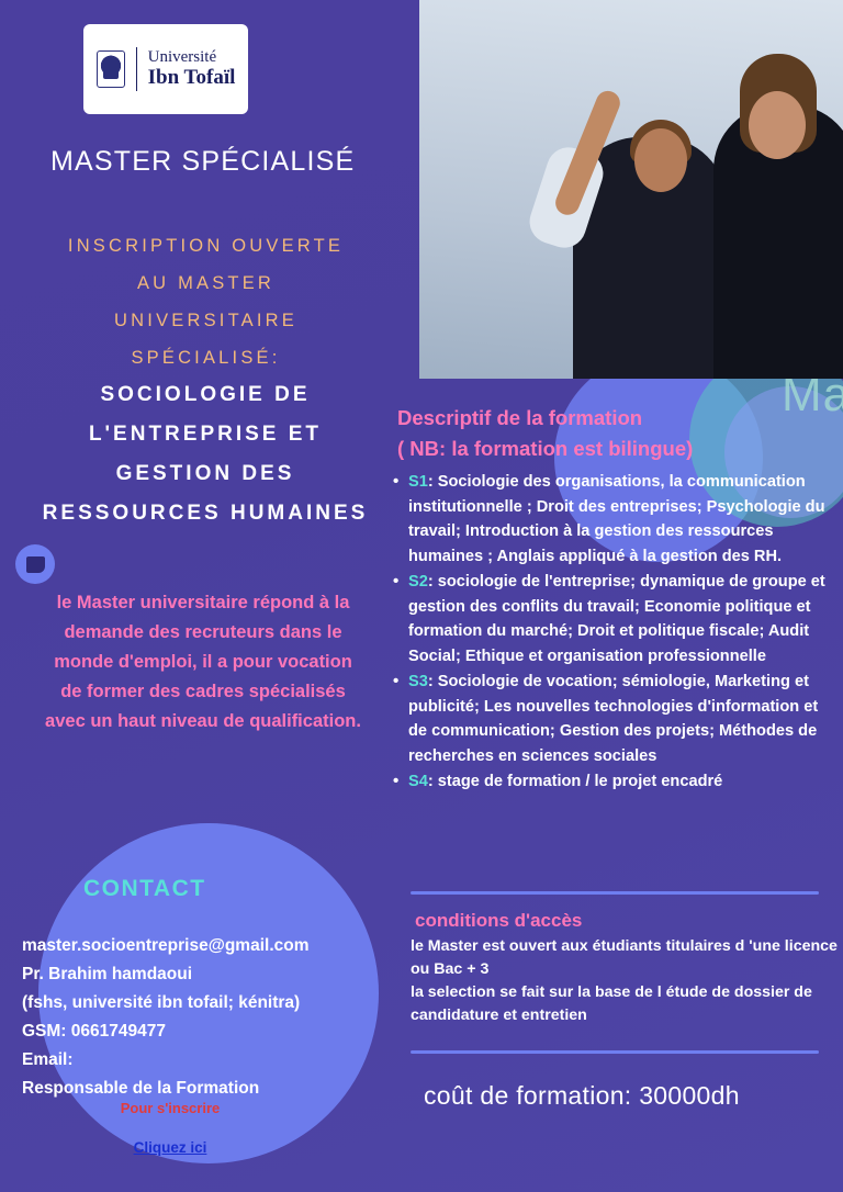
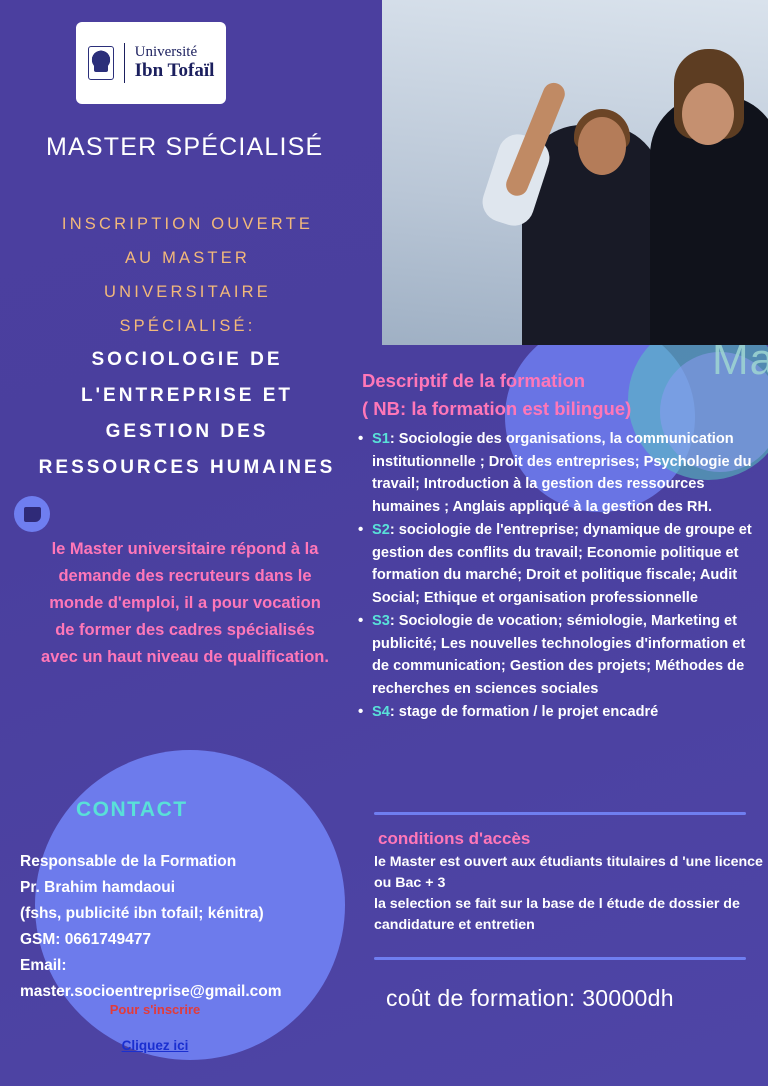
  Ma
  Université
  Ibn Tofaïl
  MASTER SPÉCIALISÉ
  INSCRIPTION OUVERTE
  AU MASTER
  UNIVERSITAIRE
  SPÉCIALISÉ:
  SOCIOLOGIE DE
  L'ENTREPRISE ET
  GESTION DES
  RESSOURCES HUMAINES
  le Master universitaire répond à la demande des recruteurs dans le monde d'emploi, il a pour vocation de former des cadres spécialisés avec un haut niveau de qualification.
  CONTACT
- master.socioentreprise@gmail.com
+ Responsable de la Formation
  Pr. Brahim hamdaoui
- (fshs, université ibn tofail; kénitra)
+ (fshs, publicité ibn tofail; kénitra)
  GSM: 0661749477
  Email:
- Responsable de la Formation
+ master.socioentreprise@gmail.com
  Pour s'inscrire
  Cliquez ici
  Descriptif de la formation
  ( NB: la formation est bilingue)
  S1: Sociologie des organisations, la communication institutionnelle ; Droit des entreprises; Psychologie du travail; Introduction à la gestion des ressources humaines ; Anglais appliqué à la gestion des RH.
  S2: sociologie de l'entreprise; dynamique de groupe et gestion des conflits du travail; Economie politique et formation du marché; Droit et politique fiscale; Audit Social; Ethique et organisation professionnelle
  S3: Sociologie de vocation; sémiologie, Marketing et publicité; Les nouvelles technologies d'information et de communication; Gestion des projets; Méthodes de recherches en sciences sociales
  S4: stage de formation / le projet encadré
  conditions d'accès
  le Master est ouvert aux étudiants titulaires d 'une licence ou Bac + 3
  la selection se fait sur la base de l étude de dossier de candidature et entretien
  coût de formation: 30000dh
